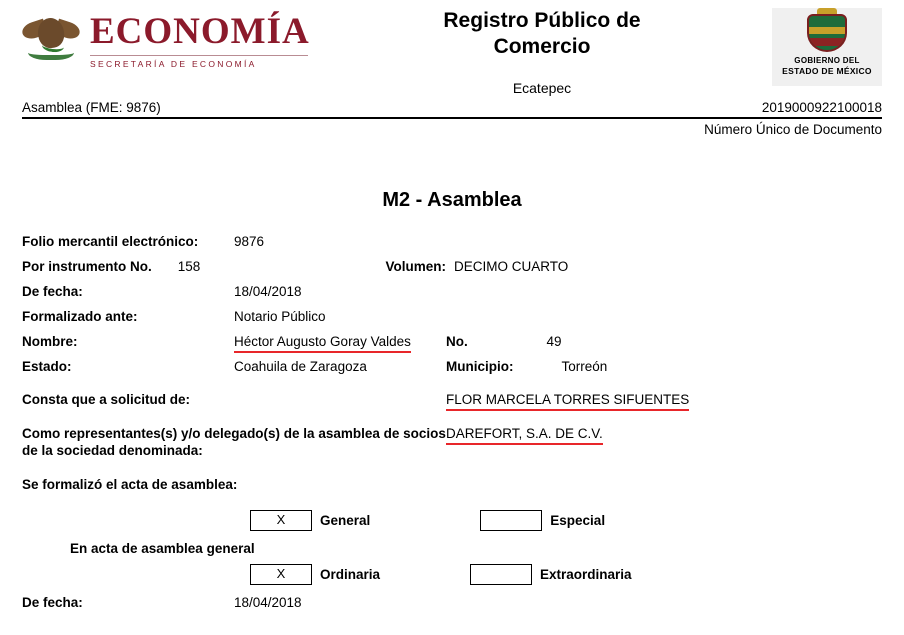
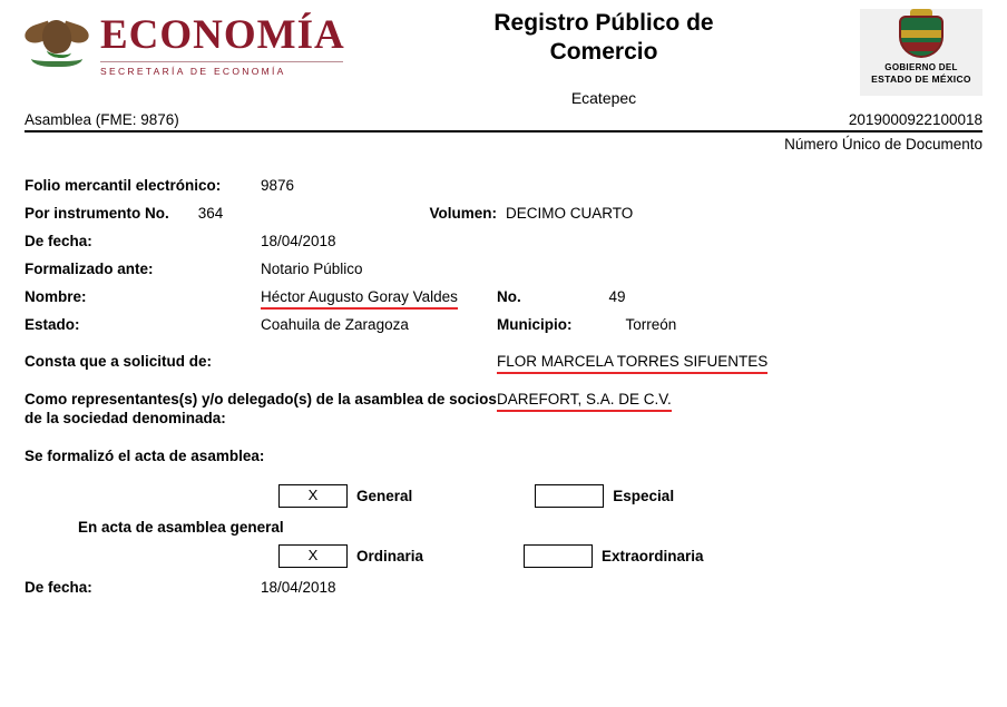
  ECONOMÍA
  SECRETARÍA DE ECONOMÍA
  Registro Público de
  Comercio
  Ecatepec
  GOBIERNO DEL
  ESTADO DE MÉXICO
  Asamblea (FME: 9876)
  2019000922100018
  Número Único de Documento
- M2 - Asamblea
  Folio mercantil electrónico:
  9876
  Por instrumento No.
- 158
+ 364
  Volumen:
  DECIMO CUARTO
  De fecha:
  18/04/2018
  Formalizado ante:
  Notario Público
  Nombre:
  Héctor Augusto Goray Valdes
  No. 49
  Estado:
  Coahuila de Zaragoza
  Municipio: Torreón
  Consta que a solicitud de:
  FLOR MARCELA TORRES SIFUENTES
  Como representantes(s) y/o delegado(s) de la asamblea de socios de la sociedad denominada:
  DAREFORT, S.A. DE C.V.
  Se formalizó el acta de asamblea:
  X
  General
  Especial
  En acta de asamblea general
  X
  Ordinaria
  Extraordinaria
  De fecha:
  18/04/2018
